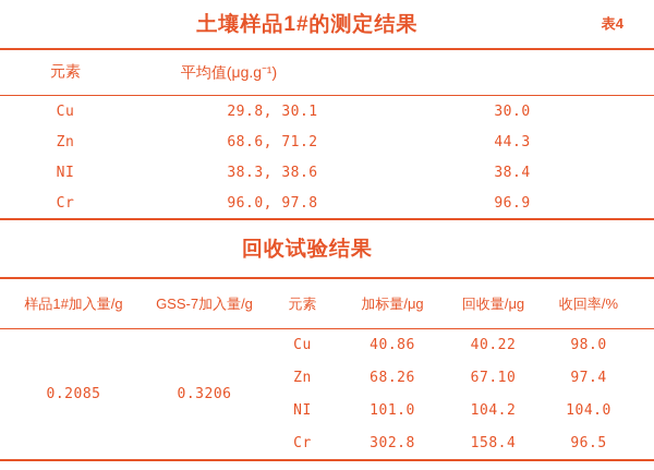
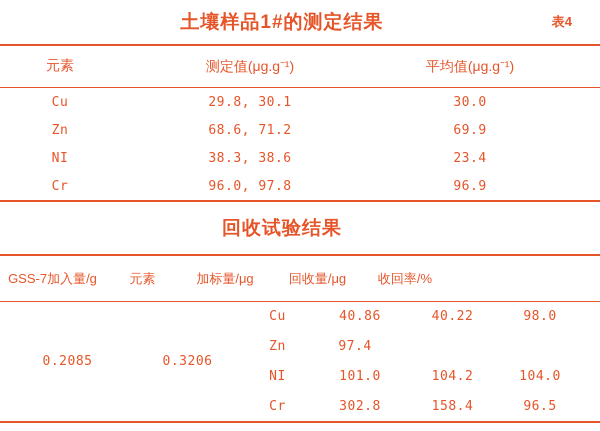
  土壤样品1#的测定结果
  表4
  元素
+ 测定值(μg.g⁻¹)
  平均值(μg.g⁻¹)
  Cu
  29.8, 30.1
  30.0
  Zn
  68.6, 71.2
- 44.3
+ 69.9
  NI
  38.3, 38.6
- 38.4
+ 23.4
  Cr
  96.0, 97.8
  96.9
  回收试验结果
- 样品1#加入量/g
  GSS-7加入量/g
  元素
  加标量/μg
  回收量/μg
  收回率/%
  0.2085
  0.3206
  Cu
  40.86
  40.22
  98.0
  Zn
- 68.26
- 67.10
  97.4
  NI
  101.0
  104.2
  104.0
  Cr
  302.8
  158.4
  96.5
